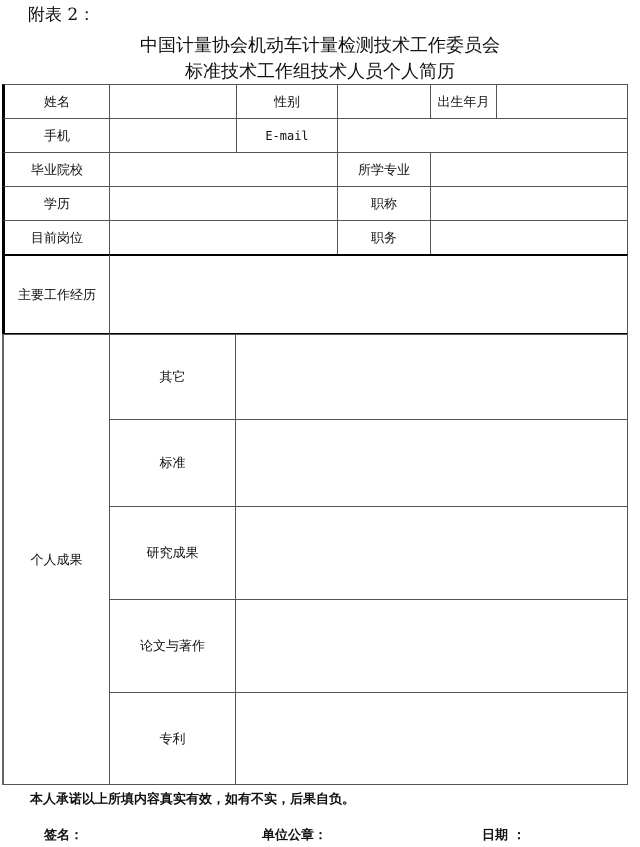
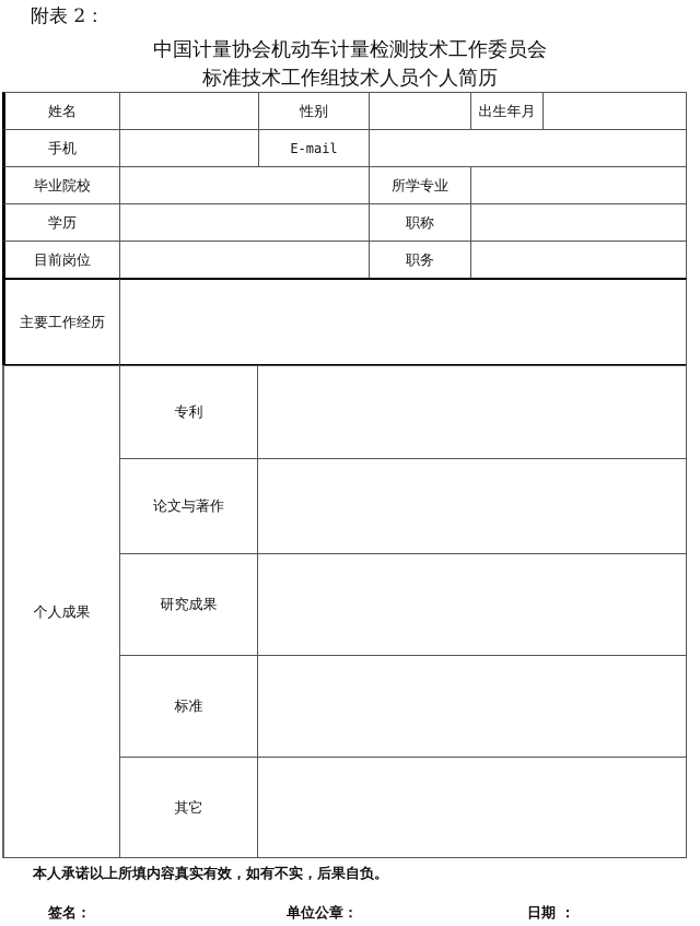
  附表 2：
  中国计量协会机动车计量检测技术工作委员会
  标准技术工作组技术人员个人简历
  姓名
  性别
  出生年月
  手机
  E-mail
  毕业院校
  所学专业
  学历
  职称
  目前岗位
  职务
  主要工作经历
  个人成果
- 其它
+ 专利
- 标准
+ 论文与著作
  研究成果
- 论文与著作
+ 标准
- 专利
+ 其它
  本人承诺以上所填内容真实有效，如有不实，后果自负。
  签名：
  单位公章：
  日期 ：
